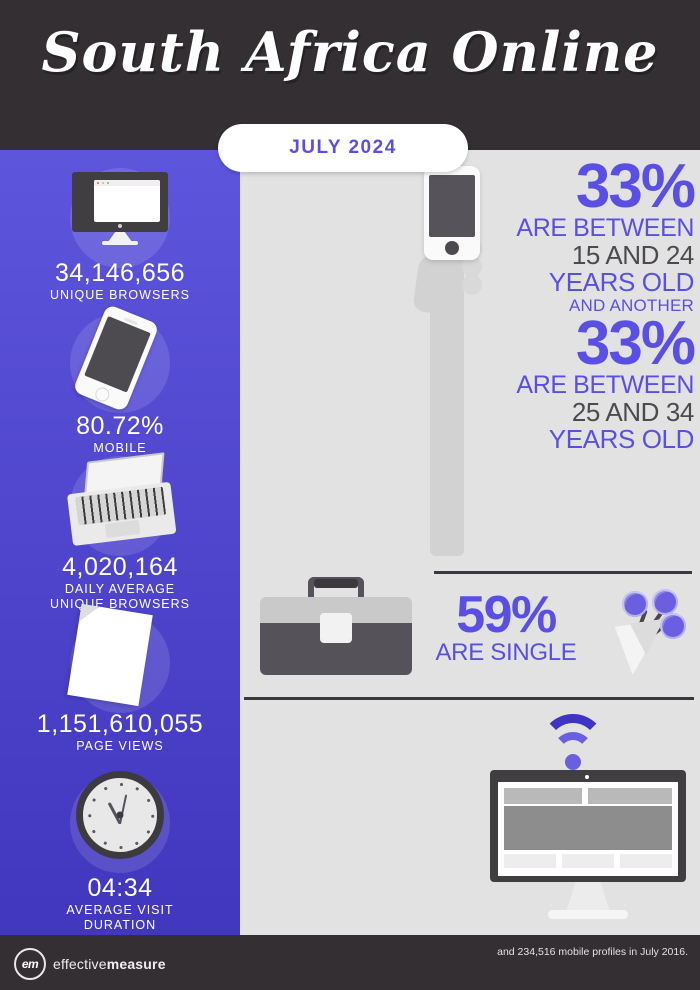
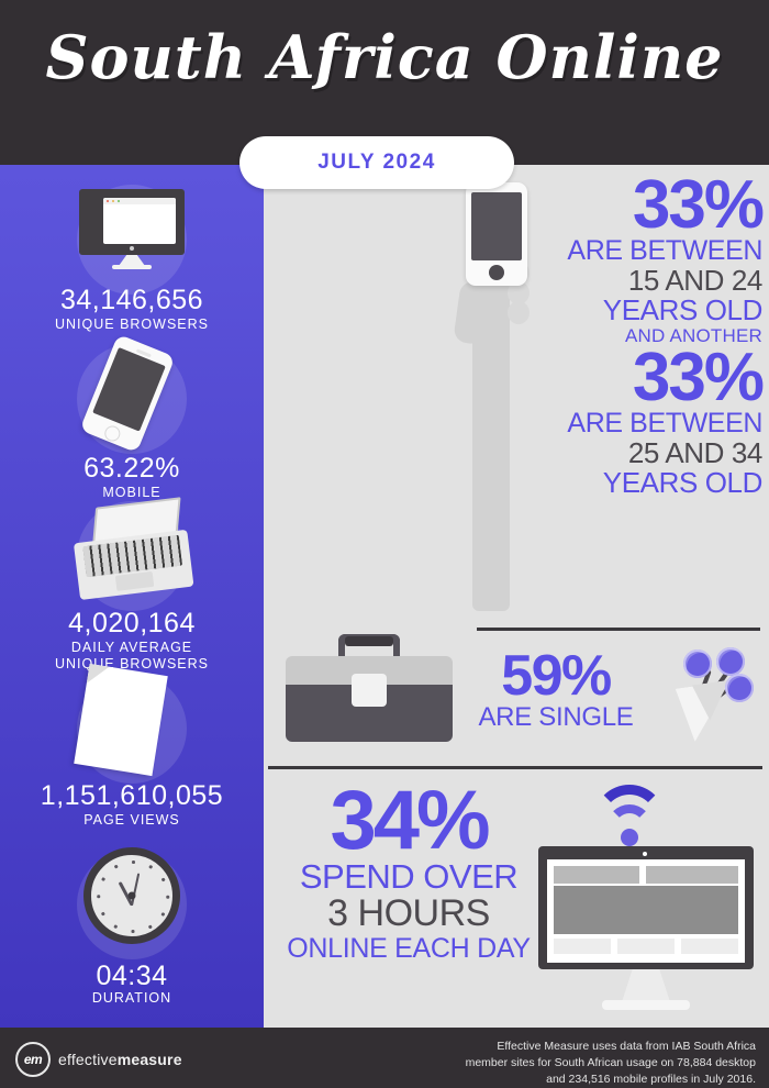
  South Africa Online
  JULY 2024
  34,146,656
  UNIQUE BROWSERS
- 80.72%
+ 63.22%
  MOBILE
  4,020,164
  DAILY AVERAGE
  UNIQUE BROWSERS
  1,151,610,055
  PAGE VIEWS
  04:34
- AVERAGE VISIT
  DURATION
  33%
  ARE BETWEEN
  15 AND 24
  YEARS OLD
  AND ANOTHER
  33%
  ARE BETWEEN
  25 AND 34
  YEARS OLD
  59%
  ARE SINGLE
+ 34%
+ SPEND OVER
+ 3 HOURS
+ ONLINE EACH DAY
  em
  effectivemeasure
+ Effective Measure uses data from IAB South Africa
+ member sites for South African usage on 78,884 desktop
  and 234,516 mobile profiles in July 2016.
